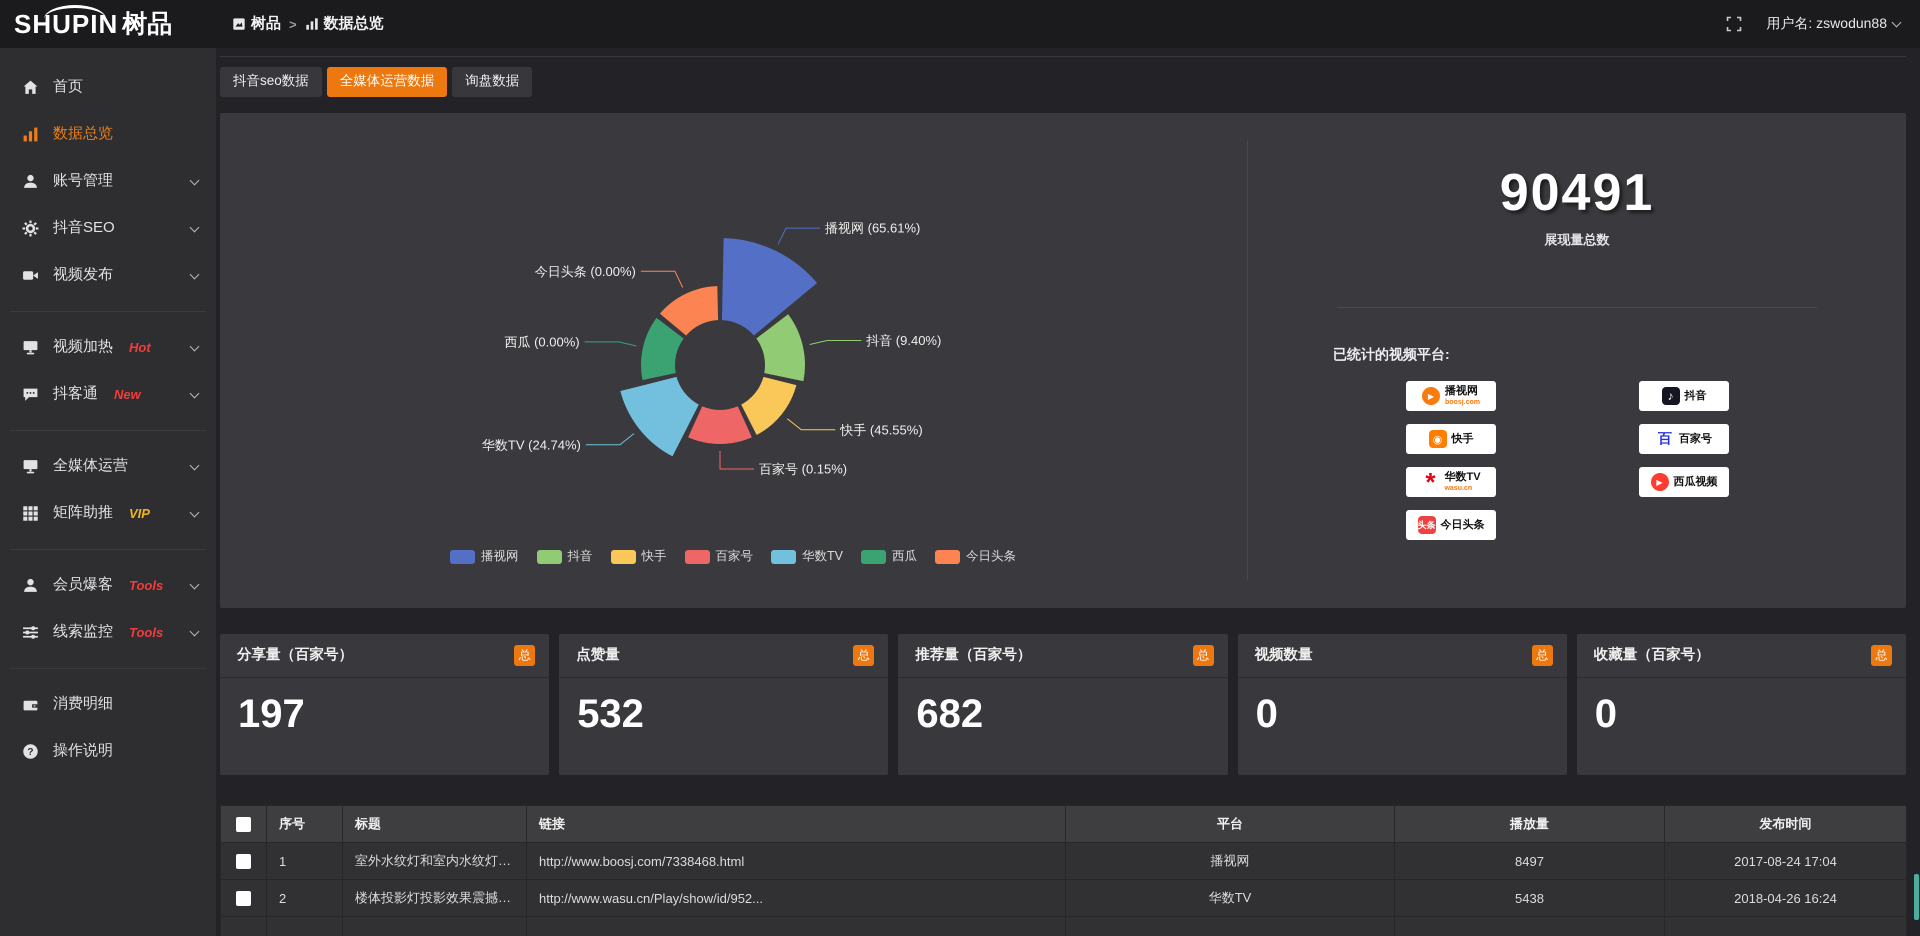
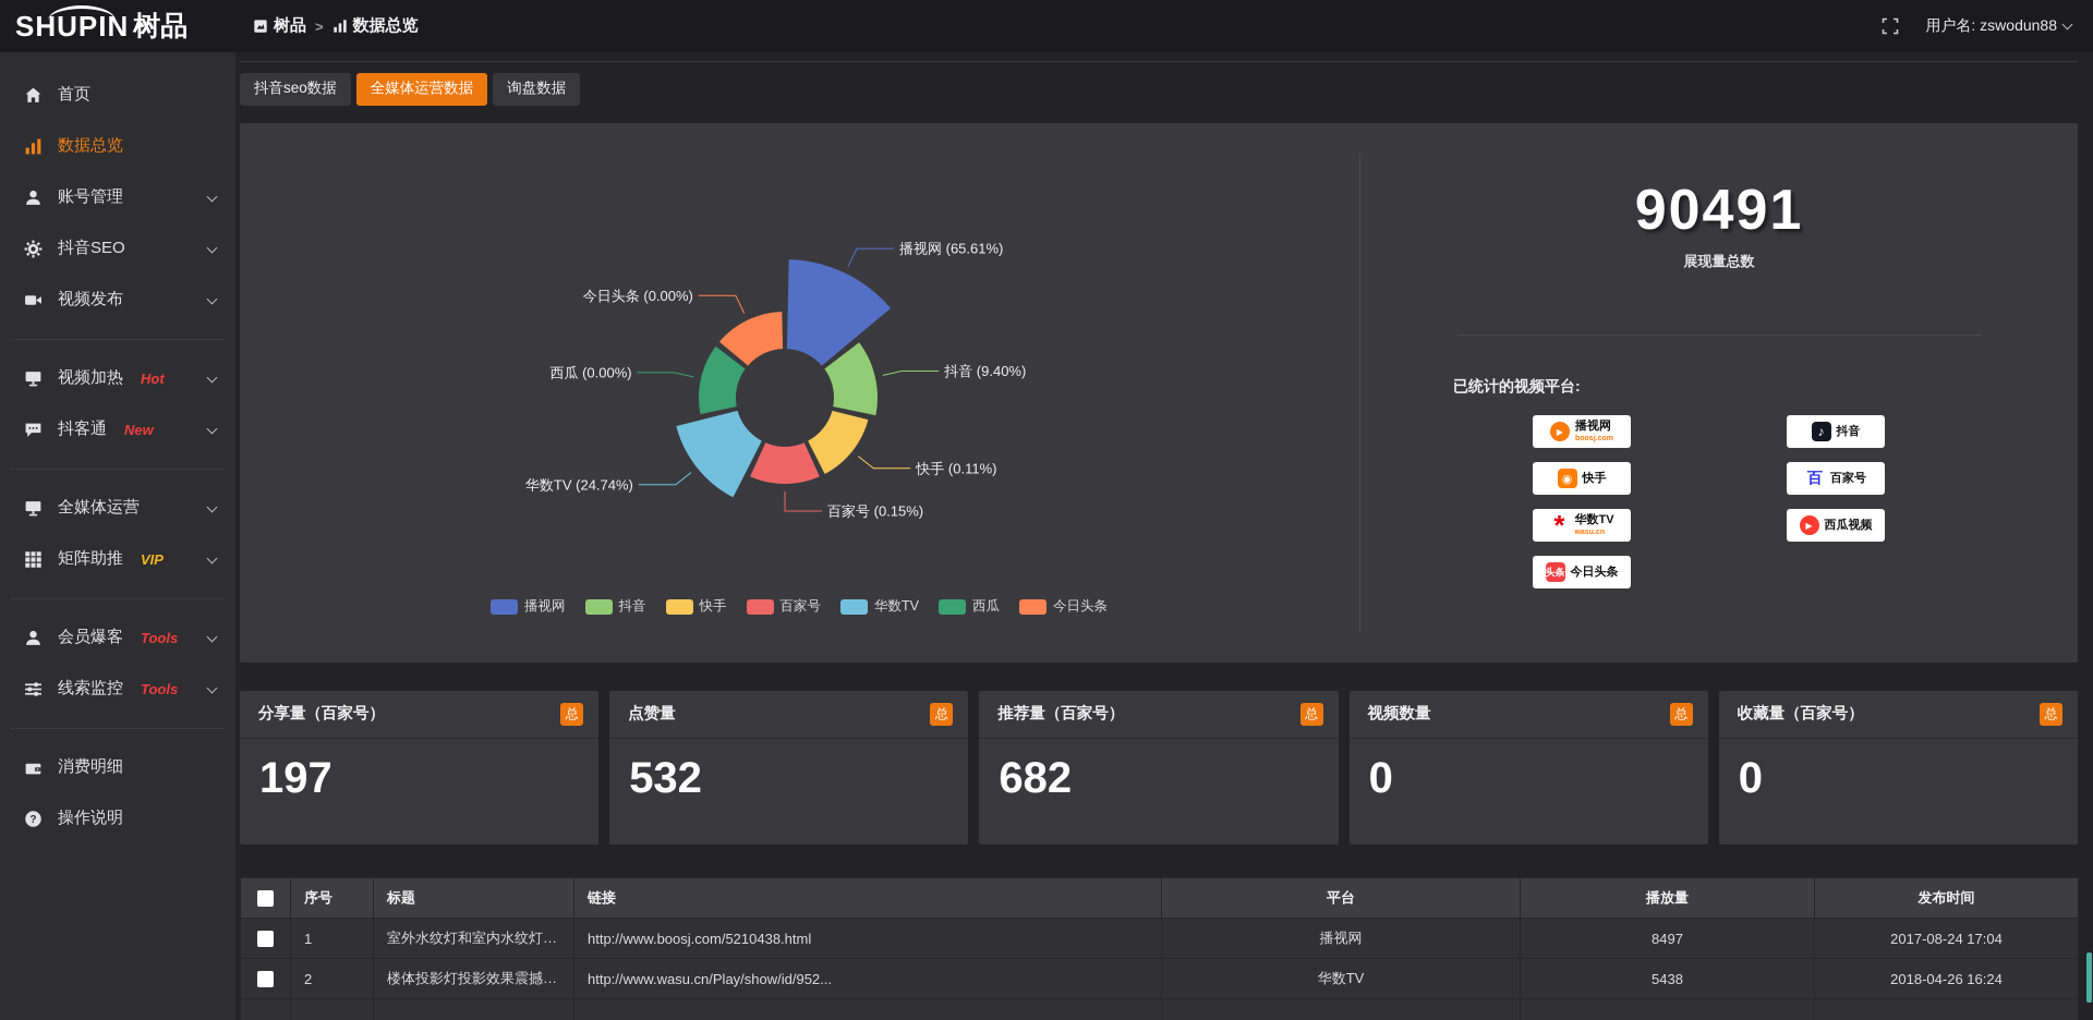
  SHUPIN
  树品
  树品
  >
  数据总览
  用户名: zswodun88
  首页
  数据总览
  账号管理
  抖音SEO
  视频发布
  视频加热
  Hot
  抖客通
  New
  全媒体运营
  矩阵助推
  VIP
  会员爆客
  Tools
  线索监控
  Tools
  消费明细
  ?
  操作说明
  抖音seo数据
  全媒体运营数据
  询盘数据
  播视网 (65.61%)
  抖音 (9.40%)
- 快手 (45.55%)
+ 快手 (0.11%)
  百家号 (0.15%)
  华数TV (24.74%)
  西瓜 (0.00%)
  今日头条 (0.00%)
  播视网
  抖音
  快手
  百家号
  华数TV
  西瓜
  今日头条
  90491
  展现量总数
  已统计的视频平台:
  ▶
  播视网
  ◉
  快手
  *
  华数TV
  头条
  今日头条
  ♪
  抖音
  百
  百家号
  ▶
  西瓜视频
  分享量（百家号）
  总
  197
  点赞量
  总
  532
  推荐量（百家号）
  总
  682
  视频数量
  总
  0
  收藏量（百家号）
  总
  0
  	序号	标题	链接	平台	播放量	发布时间
- 	1	室外水纹灯和室内水纹灯的区	http://www.boosj.com/7338468.html	播视网	8497	2017-08-24 17:04
+ 	1	室外水纹灯和室内水纹灯的区	http://www.boosj.com/5210438.html	播视网	8497	2017-08-24 17:04
  	2	楼体投影灯投影效果震撼上市	http://www.wasu.cn/Play/show/id/952...	华数TV	5438	2018-04-26 16:24
